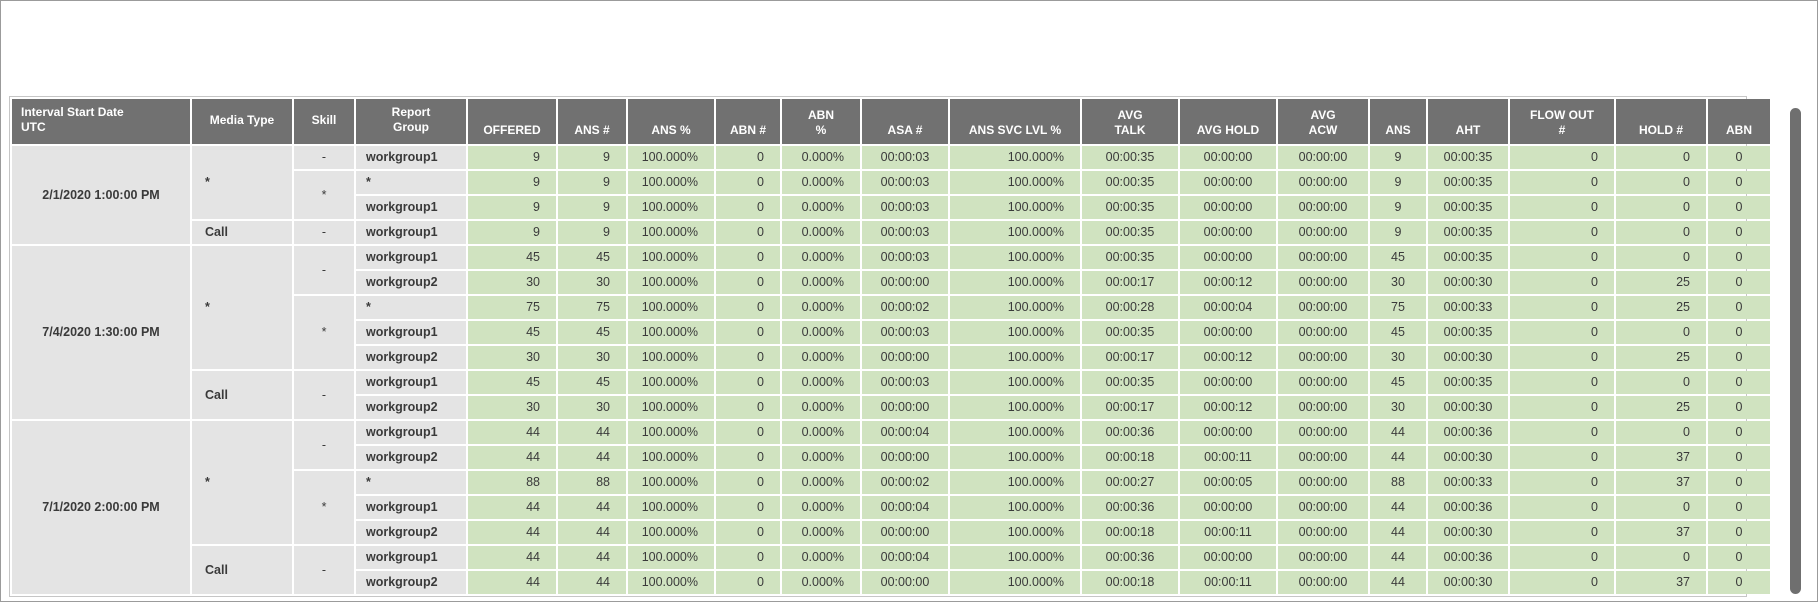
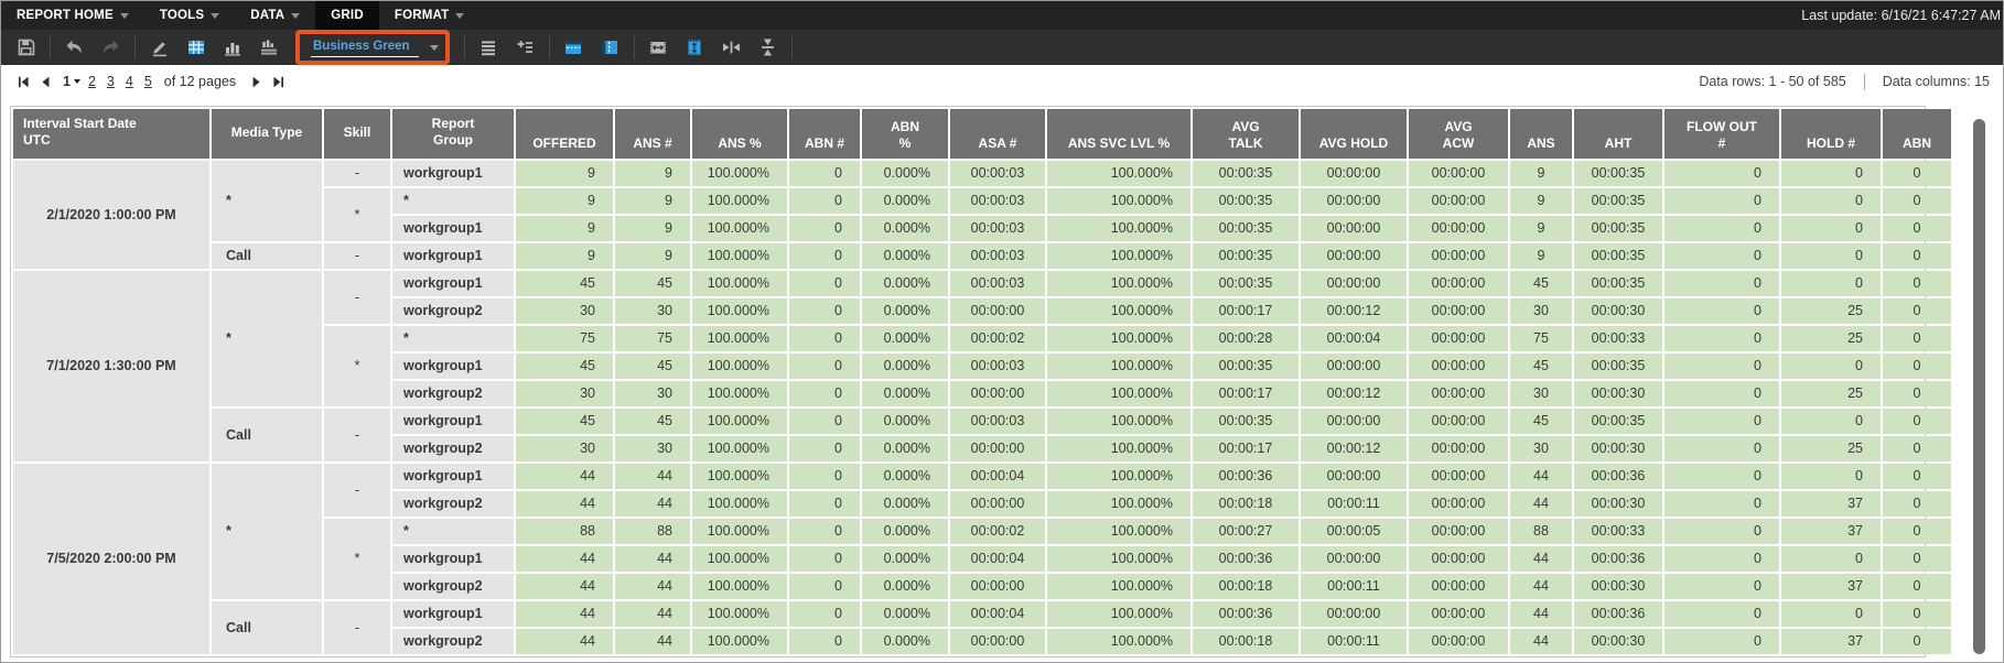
+ REPORT HOME
+ TOOLS
+ DATA
+ GRID
+ FORMAT
+ Last update: 6/16/21 6:47:27 AM
+ Business Green
+ 1
+ 2
+ 3
+ 4
+ 5
+ of 12 pages
+ Data rows: 1 - 50 of 585
+ Data columns: 15
  Interval Start Date UTC	Media Type	Skill	Report Group	OFFERED	ANS #	ANS %	ABN #	ABN %	ASA #	ANS SVC LVL %	AVG TALK	AVG HOLD	AVG ACW	ANS	AHT	FLOW OUT #	HOLD #	ABN
  2/1/2020 1:00:00 PM	*	-	workgroup1	9	9	100.000%	0	0.000%	00:00:03	100.000%	00:00:35	00:00:00	00:00:00	9	00:00:35	0	0	0
  *	*	9	9	100.000%	0	0.000%	00:00:03	100.000%	00:00:35	00:00:00	00:00:00	9	00:00:35	0	0	0
  workgroup1	9	9	100.000%	0	0.000%	00:00:03	100.000%	00:00:35	00:00:00	00:00:00	9	00:00:35	0	0	0
  Call	-	workgroup1	9	9	100.000%	0	0.000%	00:00:03	100.000%	00:00:35	00:00:00	00:00:00	9	00:00:35	0	0	0
- 7/4/2020 1:30:00 PM	*	-	workgroup1	45	45	100.000%	0	0.000%	00:00:03	100.000%	00:00:35	00:00:00	00:00:00	45	00:00:35	0	0	0
+ 7/1/2020 1:30:00 PM	*	-	workgroup1	45	45	100.000%	0	0.000%	00:00:03	100.000%	00:00:35	00:00:00	00:00:00	45	00:00:35	0	0	0
  workgroup2	30	30	100.000%	0	0.000%	00:00:00	100.000%	00:00:17	00:00:12	00:00:00	30	00:00:30	0	25	0
  *	*	75	75	100.000%	0	0.000%	00:00:02	100.000%	00:00:28	00:00:04	00:00:00	75	00:00:33	0	25	0
  workgroup1	45	45	100.000%	0	0.000%	00:00:03	100.000%	00:00:35	00:00:00	00:00:00	45	00:00:35	0	0	0
  workgroup2	30	30	100.000%	0	0.000%	00:00:00	100.000%	00:00:17	00:00:12	00:00:00	30	00:00:30	0	25	0
  Call	-	workgroup1	45	45	100.000%	0	0.000%	00:00:03	100.000%	00:00:35	00:00:00	00:00:00	45	00:00:35	0	0	0
  workgroup2	30	30	100.000%	0	0.000%	00:00:00	100.000%	00:00:17	00:00:12	00:00:00	30	00:00:30	0	25	0
- 7/1/2020 2:00:00 PM	*	-	workgroup1	44	44	100.000%	0	0.000%	00:00:04	100.000%	00:00:36	00:00:00	00:00:00	44	00:00:36	0	0	0
+ 7/5/2020 2:00:00 PM	*	-	workgroup1	44	44	100.000%	0	0.000%	00:00:04	100.000%	00:00:36	00:00:00	00:00:00	44	00:00:36	0	0	0
  workgroup2	44	44	100.000%	0	0.000%	00:00:00	100.000%	00:00:18	00:00:11	00:00:00	44	00:00:30	0	37	0
  *	*	88	88	100.000%	0	0.000%	00:00:02	100.000%	00:00:27	00:00:05	00:00:00	88	00:00:33	0	37	0
  workgroup1	44	44	100.000%	0	0.000%	00:00:04	100.000%	00:00:36	00:00:00	00:00:00	44	00:00:36	0	0	0
  workgroup2	44	44	100.000%	0	0.000%	00:00:00	100.000%	00:00:18	00:00:11	00:00:00	44	00:00:30	0	37	0
  Call	-	workgroup1	44	44	100.000%	0	0.000%	00:00:04	100.000%	00:00:36	00:00:00	00:00:00	44	00:00:36	0	0	0
  workgroup2	44	44	100.000%	0	0.000%	00:00:00	100.000%	00:00:18	00:00:11	00:00:00	44	00:00:30	0	37	0
